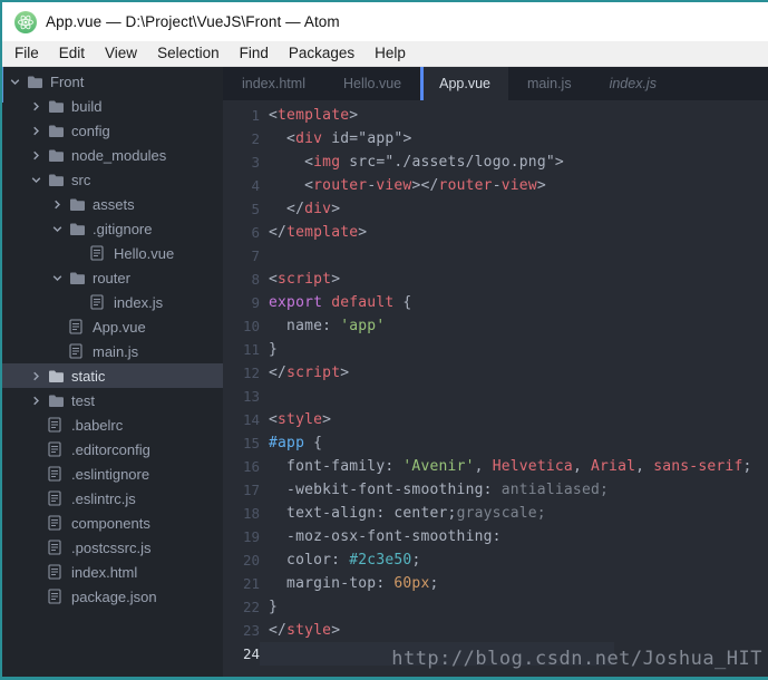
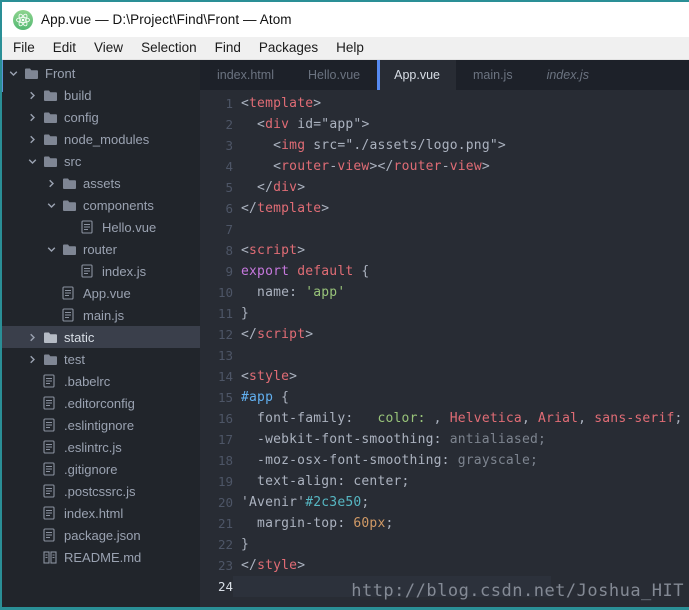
- App.vue — D:\Project\VueJS\Front — Atom
+ App.vue — D:\Project\Find\Front — Atom
  File
  Edit
  View
  Selection
  Find
  Packages
  Help
  Front
  build
  config
  node_modules
  src
  assets
- .gitignore
+ components
  Hello.vue
  router
  index.js
  App.vue
  main.js
  static
  test
  .babelrc
  .editorconfig
  .eslintignore
  .eslintrc.js
- components
+ .gitignore
  .postcssrc.js
  index.html
  package.json
+ README.md
  index.html
  Hello.vue
  App.vue
  main.js
  index.js
  1
  <template>
  2
  <div id="app">
  3
  <img src="./assets/logo.png">
  4
  <router-view></router-view>
  5
  </div>
  6
  </template>
  7
  8
  <script>
  9
  export default {
  10
  name: 'app'
  11
  }
  12
  </script>
  13
  14
  <style>
  15
  #app {
  16
- font-family: 'Avenir', Helvetica, Arial, sans-serif;
+ font-family: color: , Helvetica, Arial, sans-serif;
  17
  -webkit-font-smoothing: antialiased;
  18
- text-align: center;grayscale;
+ -moz-osx-font-smoothing: grayscale;
  19
- -moz-osx-font-smoothing:
+ text-align: center;
  20
- color: #2c3e50;
+ 'Avenir'#2c3e50;
  21
  margin-top: 60px;
  22
  }
  23
  </style>
  24
  http://blog.csdn.net/Joshua_HIT
